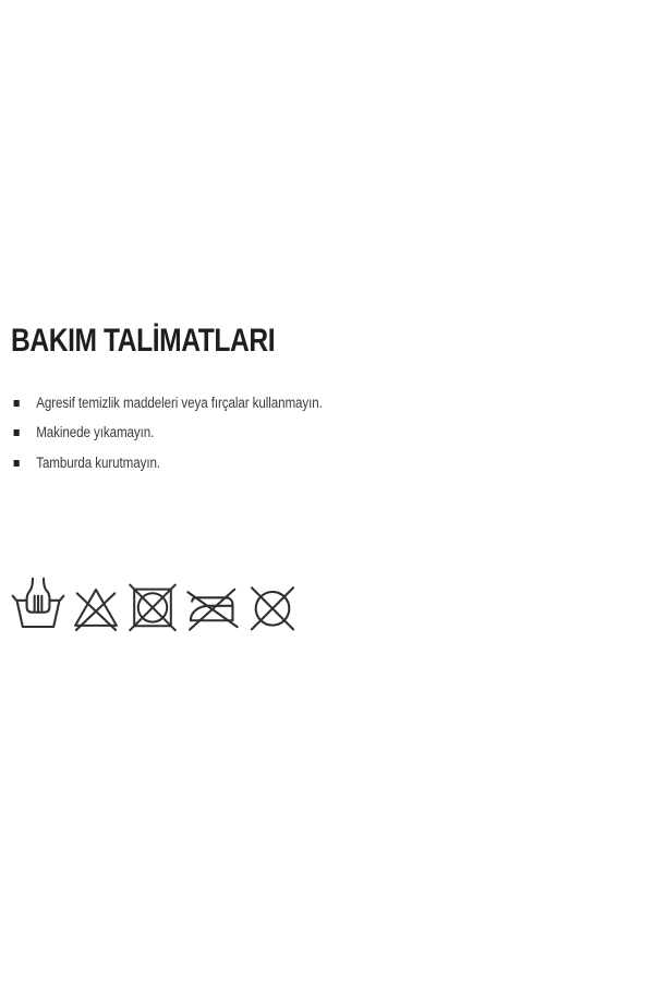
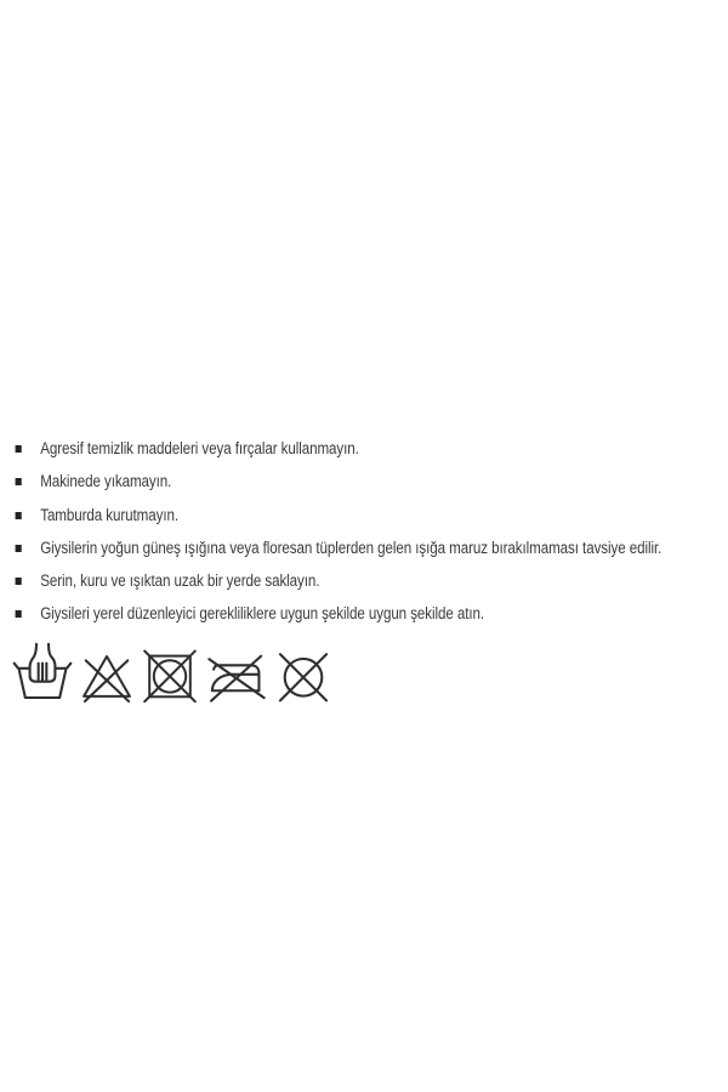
- BAKIM TALİMATLARI
  Agresif temizlik maddeleri veya fırçalar kullanmayın.
  Makinede yıkamayın.
  Tamburda kurutmayın.
+ Giysilerin yoğun güneş ışığına veya floresan tüplerden gelen ışığa maruz bırakılmaması tavsiye edilir.
+ Serin, kuru ve ışıktan uzak bir yerde saklayın.
+ Giysileri yerel düzenleyici gerekliliklere uygun şekilde uygun şekilde atın.
